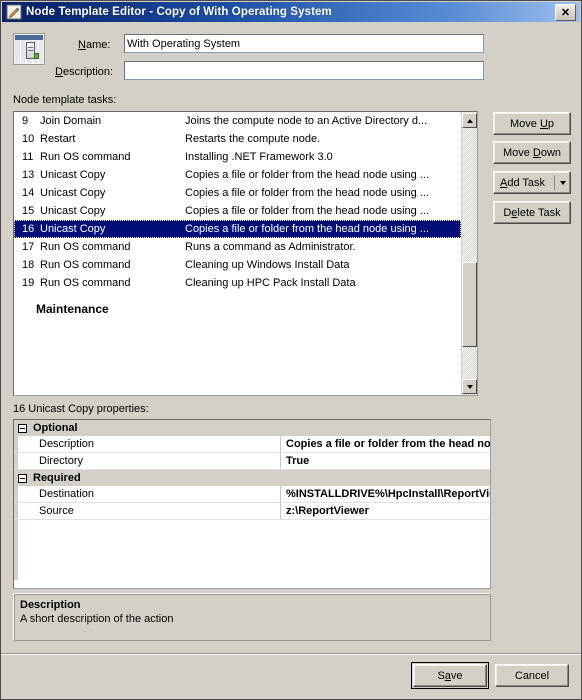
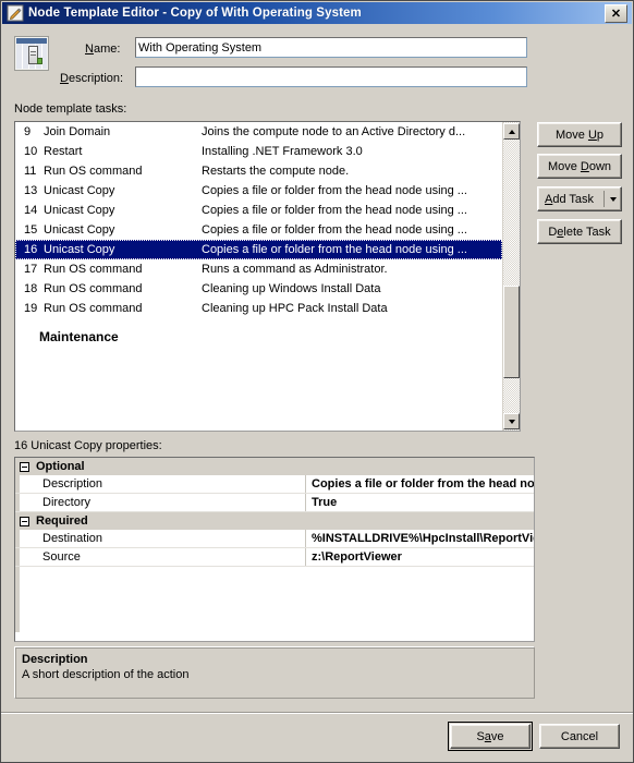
  Node Template Editor - Copy of With Operating System
  ✕
  Name:
  With Operating System
  Description:
  Node template tasks:
  9
  Join Domain
  Joins the compute node to an Active Directory d...
  10
  Restart
- Restarts the compute node.
+ Installing .NET Framework 3.0
  11
  Run OS command
- Installing .NET Framework 3.0
+ Restarts the compute node.
  13
  Unicast Copy
  Copies a file or folder from the head node using ...
  14
  Unicast Copy
  Copies a file or folder from the head node using ...
  15
  Unicast Copy
  Copies a file or folder from the head node using ...
  16
  Unicast Copy
  Copies a file or folder from the head node using ...
  17
  Run OS command
  Runs a command as Administrator.
  18
  Run OS command
  Cleaning up Windows Install Data
  19
  Run OS command
  Cleaning up HPC Pack Install Data
  Maintenance
  Move Up
  Move Down
  Add Task
  Delete Task
  16 Unicast Copy properties:
  Optional
  Description
  Copies a file or folder from the head no
  Directory
  True
  Required
  Destination
  %INSTALLDRIVE%\HpcInstall\ReportVi
  Source
  z:\ReportViewer
  Description
  A short description of the action
  Save
  Cancel
